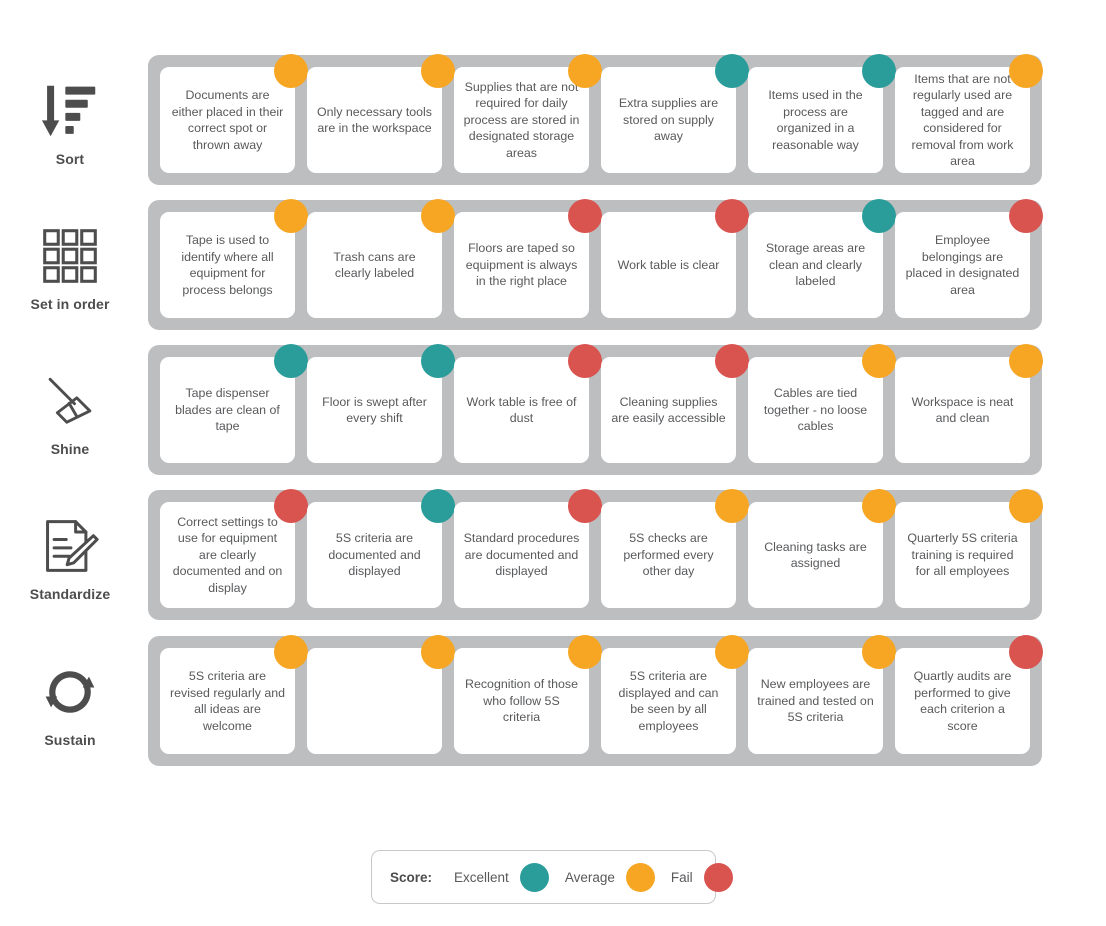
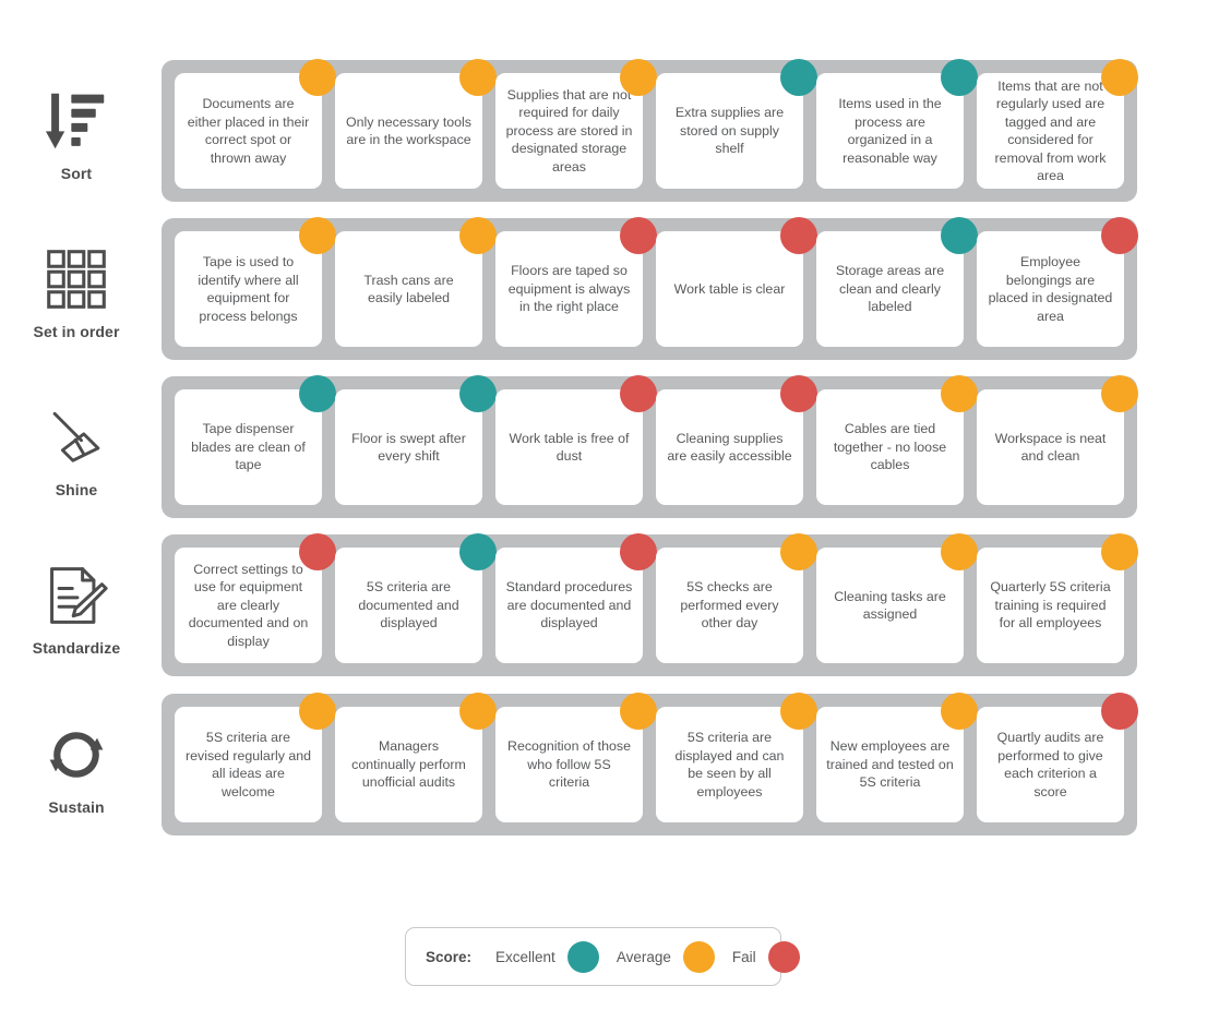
  Sort
  Documents are either placed in their correct spot or thrown away
  Only necessary tools are in the workspace
  Supplies that are not required for daily process are stored in designated storage areas
- Extra supplies are stored on supply away
+ Extra supplies are stored on supply shelf
  Items used in the process are organized in a reasonable way
  Items that are not regularly used are tagged and are considered for removal from work area
  Set in order
  Tape is used to identify where all equipment for process belongs
- Trash cans are clearly labeled
+ Trash cans are easily labeled
  Floors are taped so equipment is always in the right place
  Work table is clear
  Storage areas are clean and clearly labeled
  Employee belongings are placed in designated area
  Shine
  Tape dispenser blades are clean of tape
  Floor is swept after every shift
  Work table is free of dust
  Cleaning supplies are easily accessible
  Cables are tied together - no loose cables
  Workspace is neat and clean
  Standardize
  Correct settings to use for equipment are clearly documented and on display
  5S criteria are documented and displayed
  Standard procedures are documented and displayed
  5S checks are performed every other day
  Cleaning tasks are assigned
  Quarterly 5S criteria training is required for all employees
  Sustain
  5S criteria are revised regularly and all ideas are welcome
+ Managers continually perform unofficial audits
  Recognition of those who follow 5S criteria
  5S criteria are displayed and can be seen by all employees
  New employees are trained and tested on 5S criteria
  Quartly audits are performed to give each criterion a score
  Score:
  Excellent
  Average
  Fail
